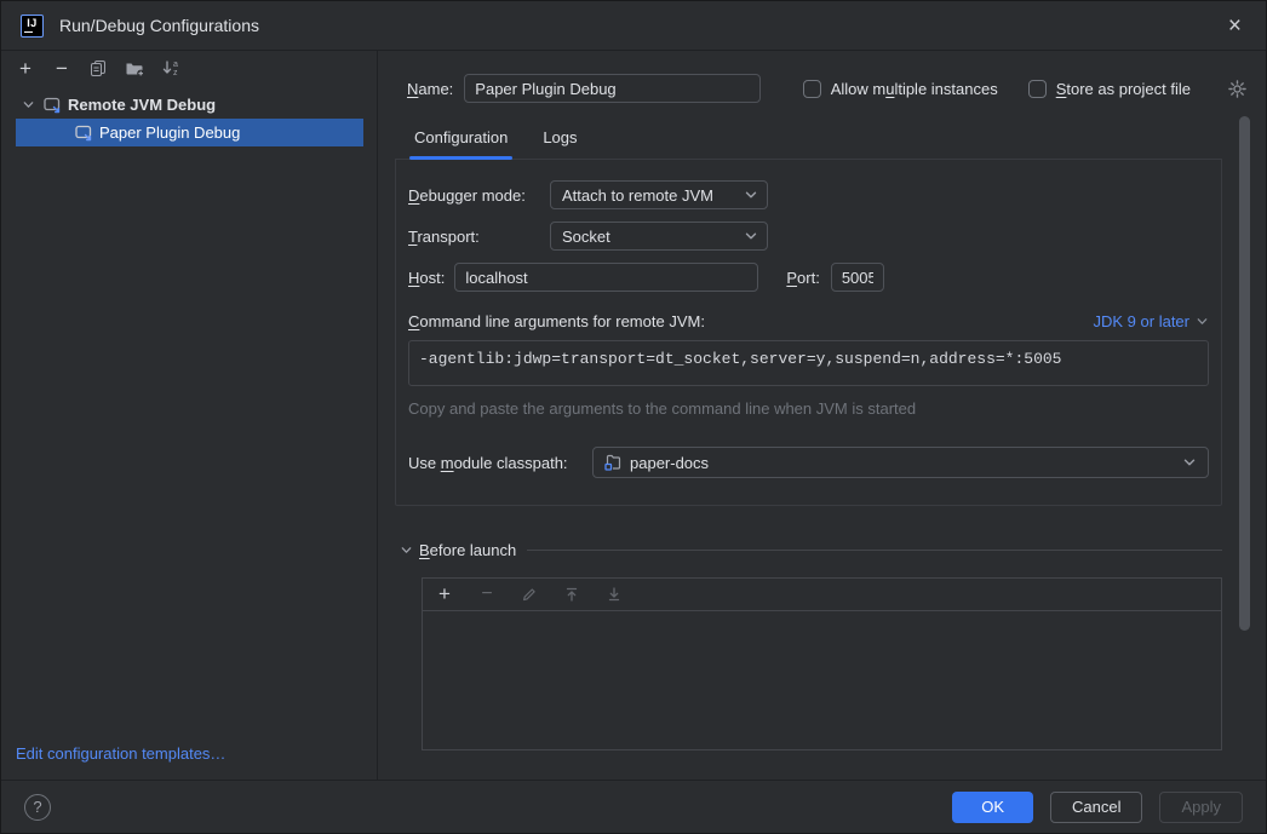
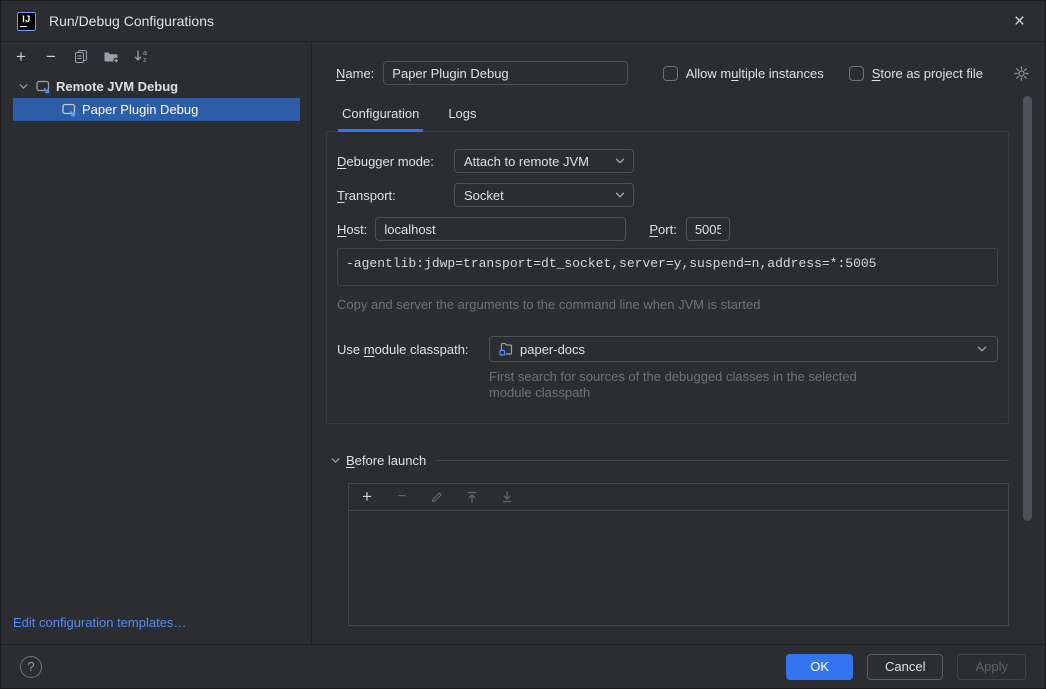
  IJ
  Run/Debug Configurations
  ×
  +
  −
  Remote JVM Debug
  Paper Plugin Debug
  Edit configuration templates…
  Name:
  Paper Plugin Debug
  Allow multiple instances
  Store as project file
  Configuration
  Logs
  Debugger mode:
  Attach to remote JVM
  Transport:
  Socket
  Host:
  localhost
  Port:
  5005
- Command line arguments for remote JVM:
- JDK 9 or later
  -agentlib:jdwp=transport=dt_socket,server=y,suspend=n,address=*:5005
- Copy and paste the arguments to the command line when JVM is started
+ Copy and server the arguments to the command line when JVM is started
  Use module classpath:
  paper-docs
+ First search for sources of the debugged classes in the selected
+ module classpath
  Before launch
  +
  −
  ?
  OK
  Cancel
  Apply
